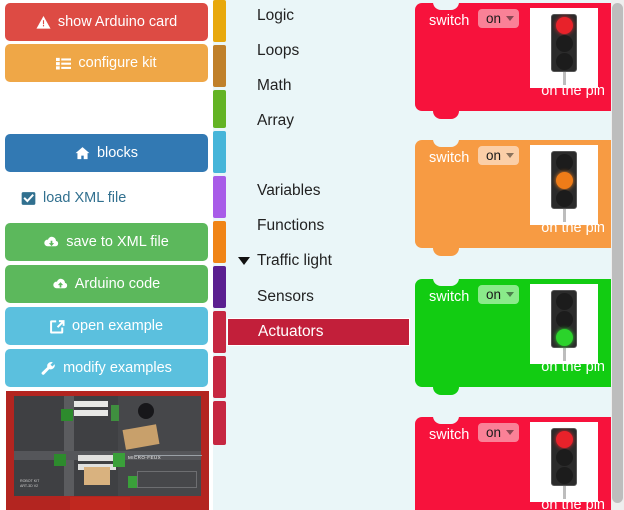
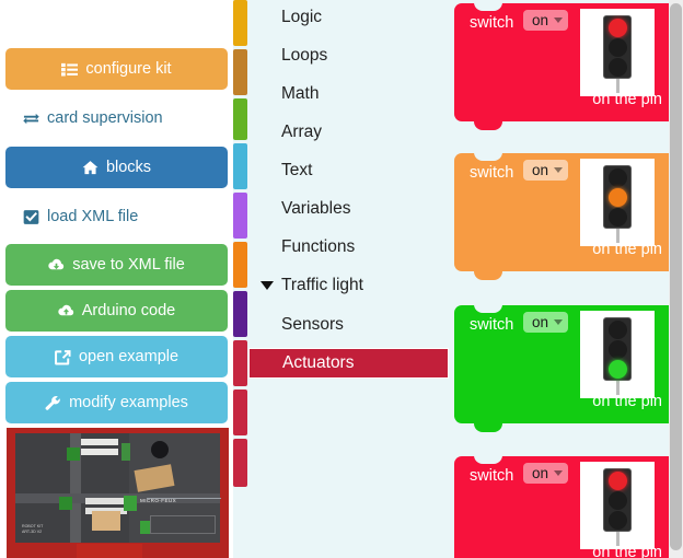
- show Arduino card
  configure kit
+ card supervision
  blocks
  load XML file
  save to XML file
  Arduino code
  open example
  modify examples
  Logic
  Loops
  Math
  Array
+ Text
  Variables
  Functions
  Traffic light
  Sensors
  Actuators
  switch
  on
  on the pin
  switch
  on
  on the pin
  switch
  on
  on the pin
  switch
  on
  on the pin
